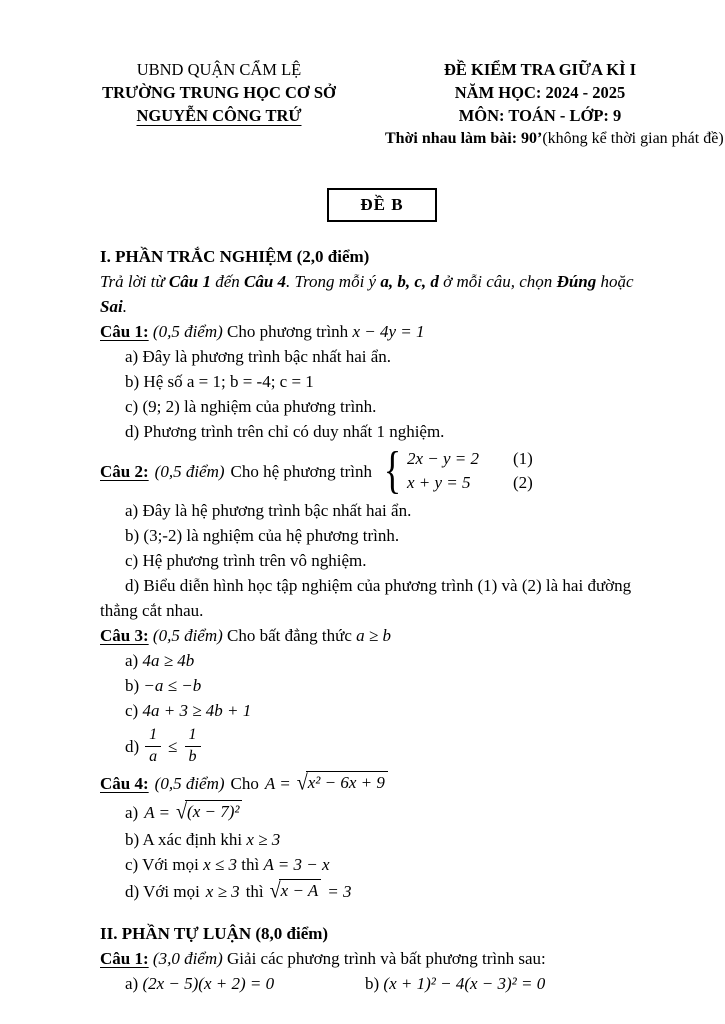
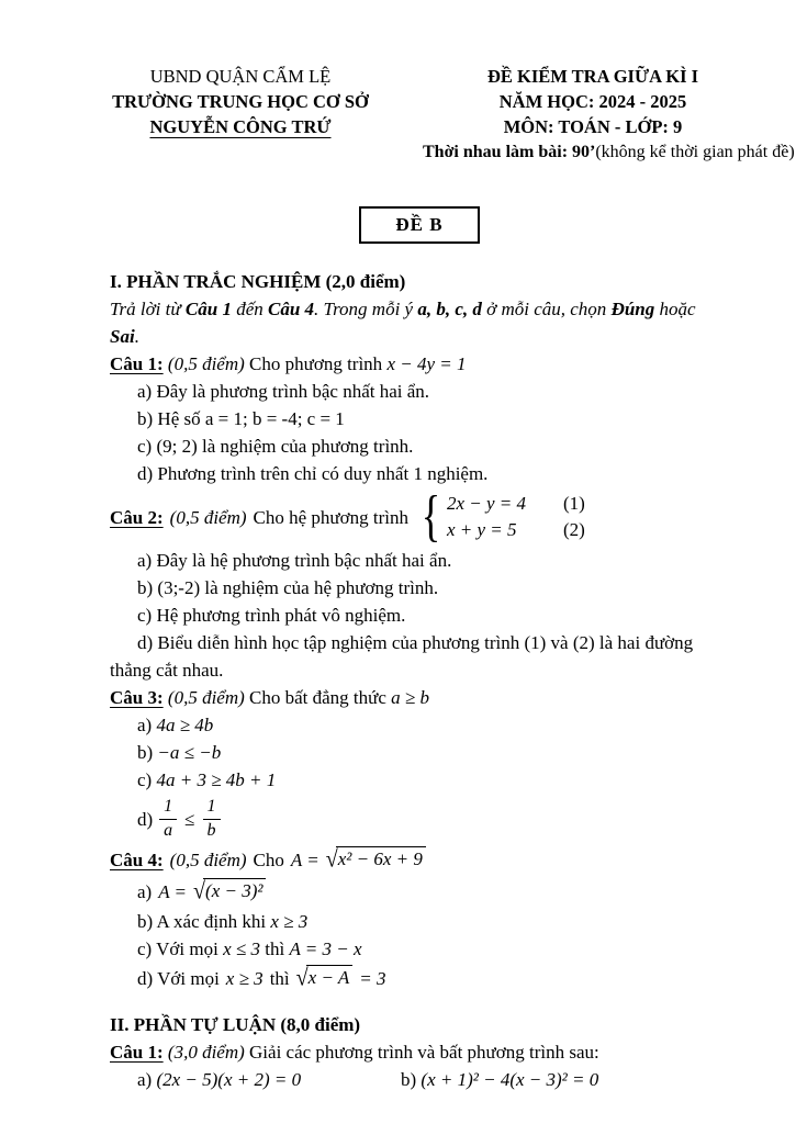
  UBND QUẬN CẨM LỆ
  TRƯỜNG TRUNG HỌC CƠ SỞ
  NGUYỄN CÔNG TRỨ
  ĐỀ KIỂM TRA GIỮA KÌ I
  NĂM HỌC: 2024 - 2025
  MÔN: TOÁN - LỚP: 9
  Thời nhau làm bài: 90’(không kể thời gian phát đề)
  ĐỀ B
  I. PHẦN TRẮC NGHIỆM (2,0 điểm)
  Trả lời từ Câu 1 đến Câu 4. Trong mỗi ý a, b, c, d ở mỗi câu, chọn Đúng hoặc Sai.
  Câu 1: (0,5 điểm) Cho phương trình x − 4y = 1
  a) Đây là phương trình bậc nhất hai ẩn.
  b) Hệ số a = 1; b = -4; c = 1
  c) (9; 2) là nghiệm của phương trình.
  d) Phương trình trên chỉ có duy nhất 1 nghiệm.
  Câu 2:
  (0,5 điểm)
  Cho hệ phương trình
  {
- 2x − y = 2
+ 2x − y = 4
  (1)
  x + y = 5
  (2)
  a) Đây là hệ phương trình bậc nhất hai ẩn.
  b) (3;-2) là nghiệm của hệ phương trình.
- c) Hệ phương trình trên vô nghiệm.
+ c) Hệ phương trình phát vô nghiệm.
  d) Biểu diễn hình học tập nghiệm của phương trình (1) và (2) là hai đường thẳng cắt nhau.
  Câu 3: (0,5 điểm) Cho bất đẳng thức a ≥ b
  a) 4a ≥ 4b
  b) −a ≤ −b
  c) 4a + 3 ≥ 4b + 1
  d)
  1
  a
  ≤
  1
  b
  Câu 4:
  (0,5 điểm)
  Cho
  A =
  √x² − 6x + 9
  a)
  A =
- √(x − 7)²
+ √(x − 3)²
  b) A xác định khi x ≥ 3
  c) Với mọi x ≤ 3 thì A = 3 − x
  d) Với mọi
  x ≥ 3
  thì
  √x − A
  = 3
  II. PHẦN TỰ LUẬN (8,0 điểm)
  Câu 1: (3,0 điểm) Giải các phương trình và bất phương trình sau:
  a) (2x − 5)(x + 2) = 0
  b) (x + 1)² − 4(x − 3)² = 0
